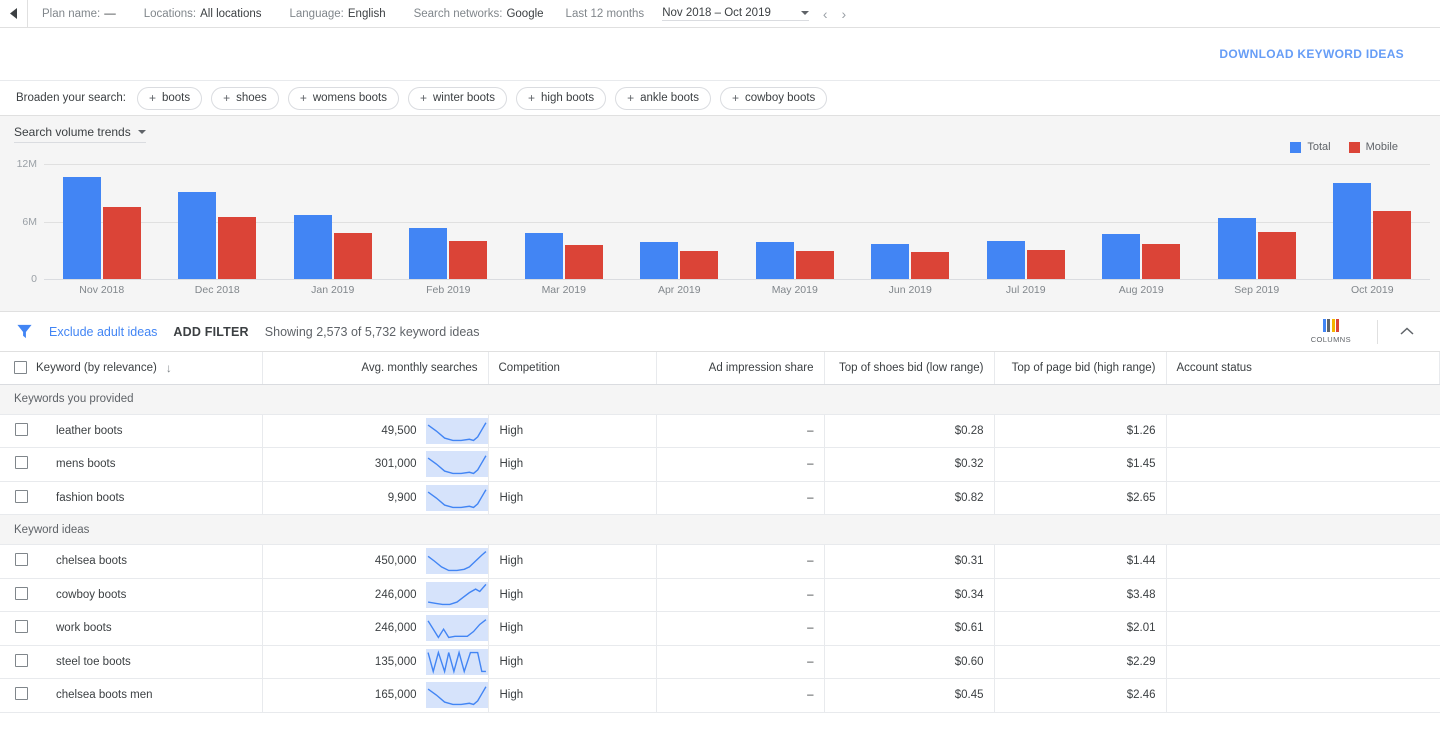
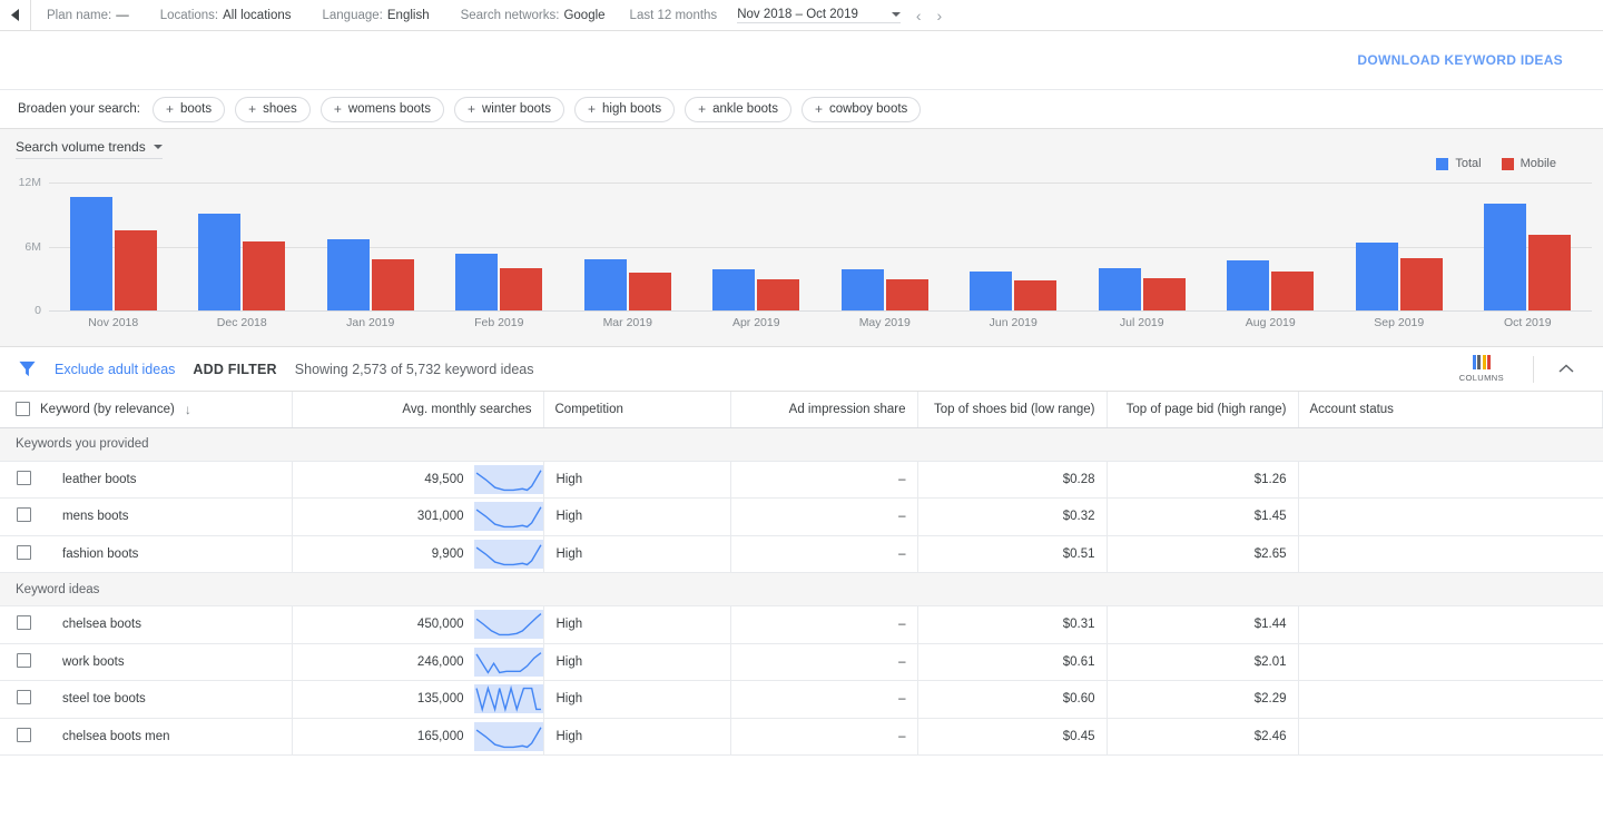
  Plan name:
  —
  Locations:
  All locations
  Language:
  English
  Search networks:
  Google
  Last 12 months
  Nov 2018 – Oct 2019
  ‹
  ›
  DOWNLOAD KEYWORD IDEAS
  Broaden your search:
  +
  boots
  +
  shoes
  +
  womens boots
  +
  winter boots
  +
  high boots
  +
  ankle boots
  +
  cowboy boots
  Search volume trends
  Total
  Mobile
  12M
  6M
  0
  Nov 2018
  Dec 2018
  Jan 2019
  Feb 2019
  Mar 2019
  Apr 2019
  May 2019
  Jun 2019
  Jul 2019
  Aug 2019
  Sep 2019
  Oct 2019
  Exclude adult ideas
  ADD FILTER
  Showing 2,573 of 5,732 keyword ideas
  COLUMNS
  Keyword (by relevance) ↓	Avg. monthly searches	Competition	Ad impression share	Top of shoes bid (low range)	Top of page bid (high range)	Account status
  Keywords you provided
  	leather boots	49,500	High	–	$0.28	$1.26
  	mens boots	301,000	High	–	$0.32	$1.45
- 	fashion boots	9,900	High	–	$0.82	$2.65
+ 	fashion boots	9,900	High	–	$0.51	$2.65
  Keyword ideas
  	chelsea boots	450,000	High	–	$0.31	$1.44
- 	cowboy boots	246,000	High	–	$0.34	$3.48
  	work boots	246,000	High	–	$0.61	$2.01
  	steel toe boots	135,000	High	–	$0.60	$2.29
  	chelsea boots men	165,000	High	–	$0.45	$2.46
